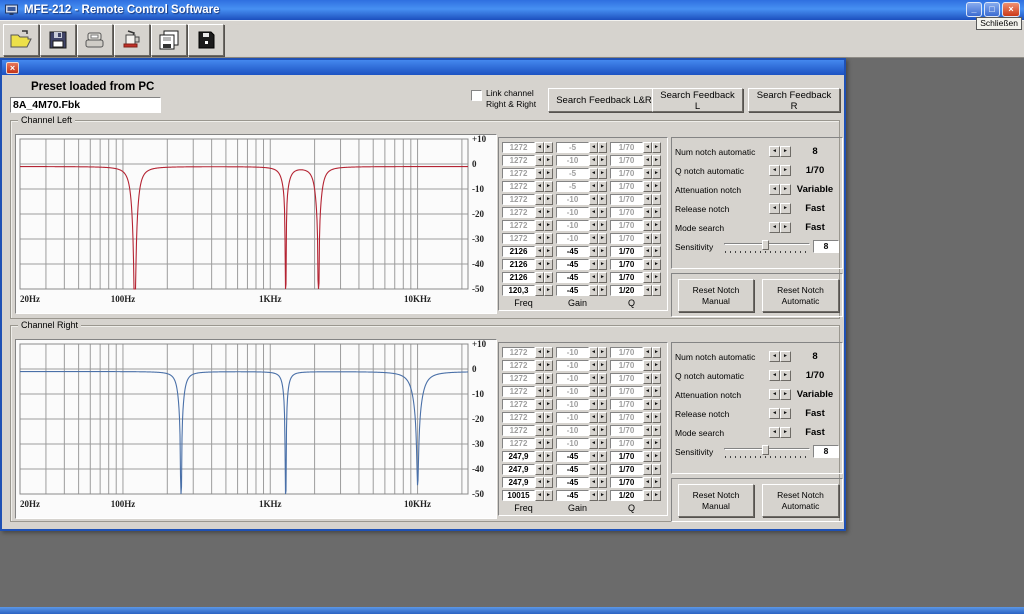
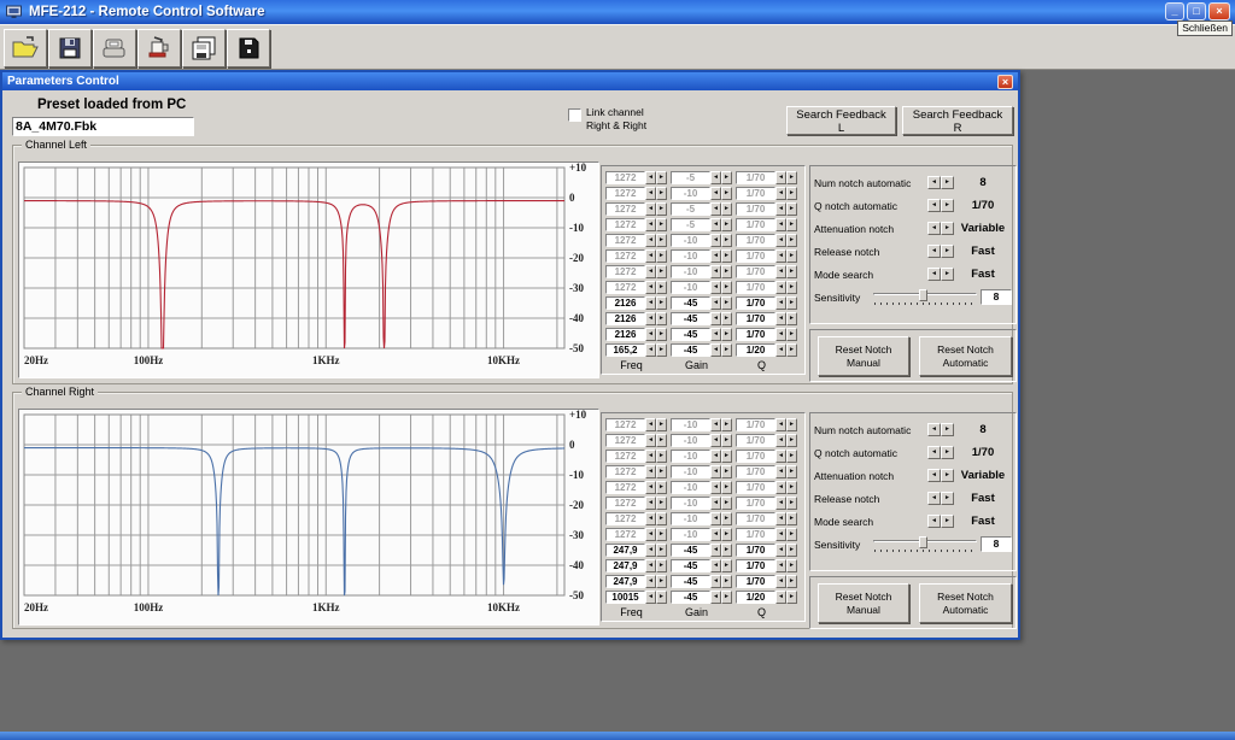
  MFE-212 - Remote Control Software
  _
  □
  ×
  Schließen
+ Parameters Control
  ×
  Preset loaded from PC
  8A_4M70.Fbk
  Link channel Right & Right
- Search Feedback L&R
  Search Feedback L
  Search Feedback R
  Channel Left
  +10
  0
  -10
  -20
  -30
  -40
  -50
  20Hz
  100Hz
  1KHz
  10KHz
  1272
  1272
  1272
  1272
  1272
  1272
  1272
  1272
  2126
  2126
  2126
- 120,3
+ 165,2
  Freq
  -5
  -10
  -5
  -5
  -10
  -10
  -10
  -10
  -45
  -45
  -45
  -45
  Gain
  1/70
  1/70
  1/70
  1/70
  1/70
  1/70
  1/70
  1/70
  1/70
  1/70
  1/70
  1/20
  Q
  Num notch automatic
  8
  Q notch automatic
  1/70
  Attenuation notch
  Variable
  Release notch
  Fast
  Mode search
  Fast
  Sensitivity
  8
  Reset Notch Manual
  Reset Notch Automatic
  Channel Right
  +10
  0
  -10
  -20
  -30
  -40
  -50
  20Hz
  100Hz
  1KHz
  10KHz
  1272
  1272
  1272
  1272
  1272
  1272
  1272
  1272
  247,9
  247,9
  247,9
  10015
  Freq
  -10
  -10
  -10
  -10
  -10
  -10
  -10
  -10
  -45
  -45
  -45
  -45
  Gain
  1/70
  1/70
  1/70
  1/70
  1/70
  1/70
  1/70
  1/70
  1/70
  1/70
  1/70
  1/20
  Q
  Num notch automatic
  8
  Q notch automatic
  1/70
  Attenuation notch
  Variable
  Release notch
  Fast
  Mode search
  Fast
  Sensitivity
  8
  Reset Notch Manual
  Reset Notch Automatic
